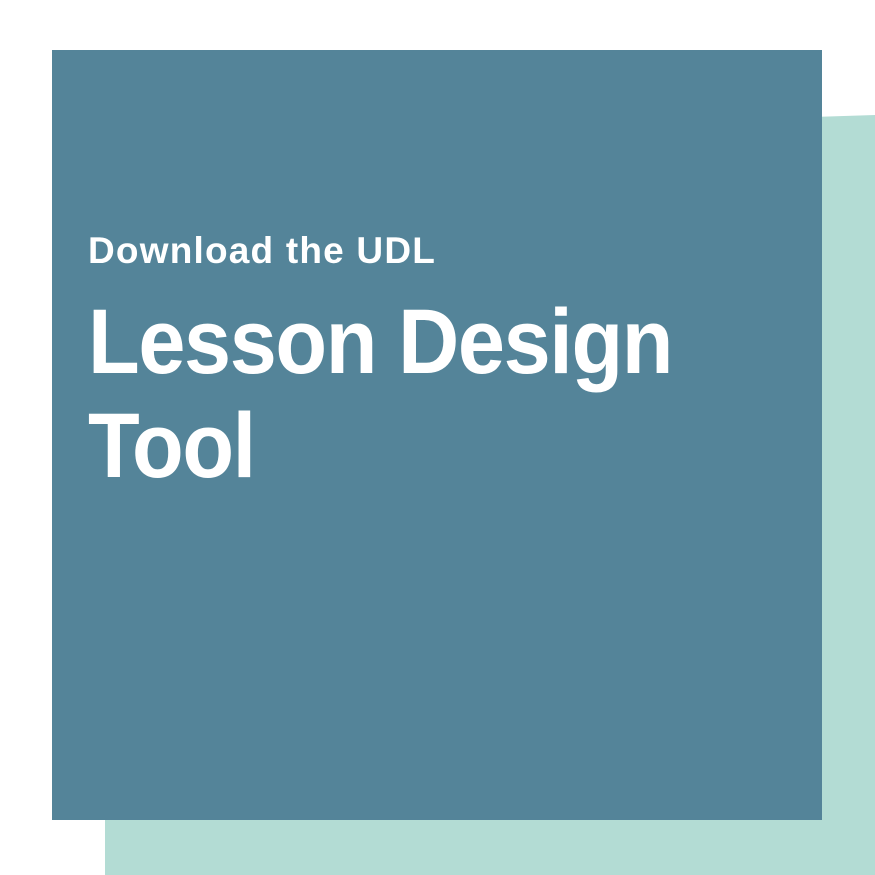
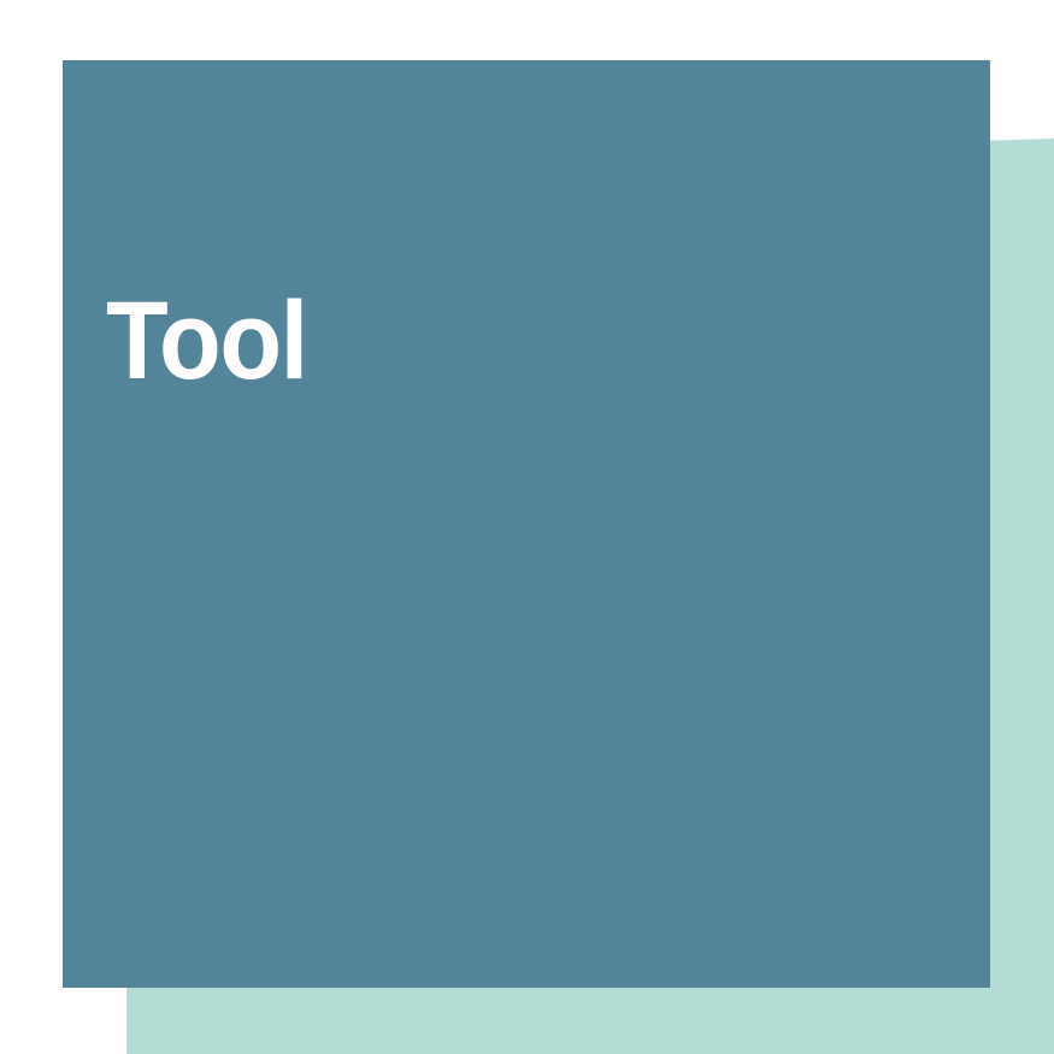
- Download the UDL
- Lesson Design
  Tool
